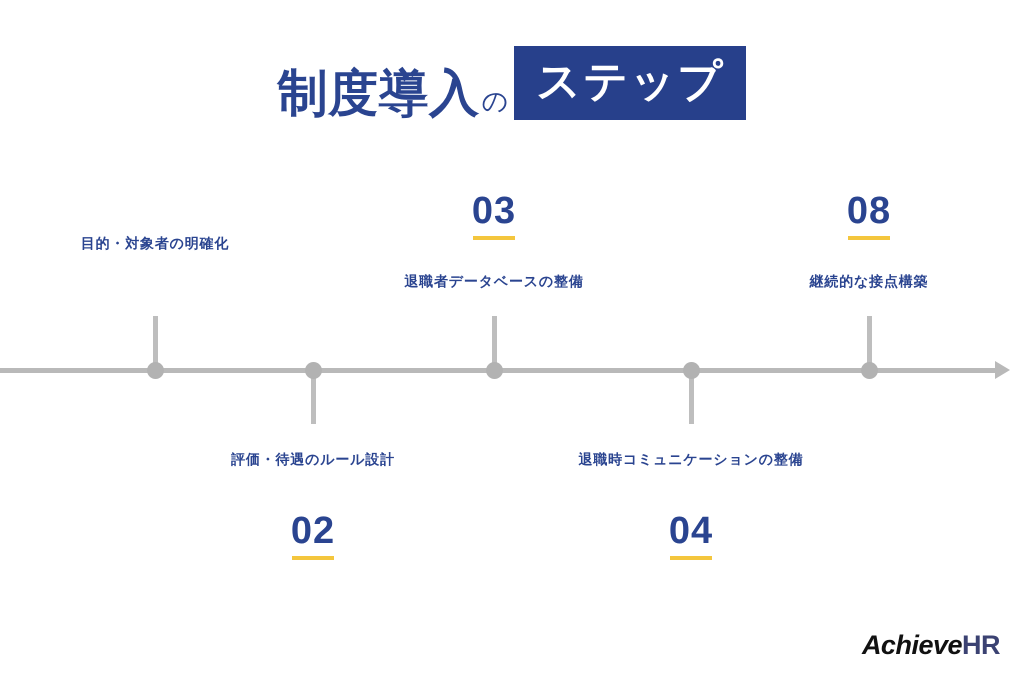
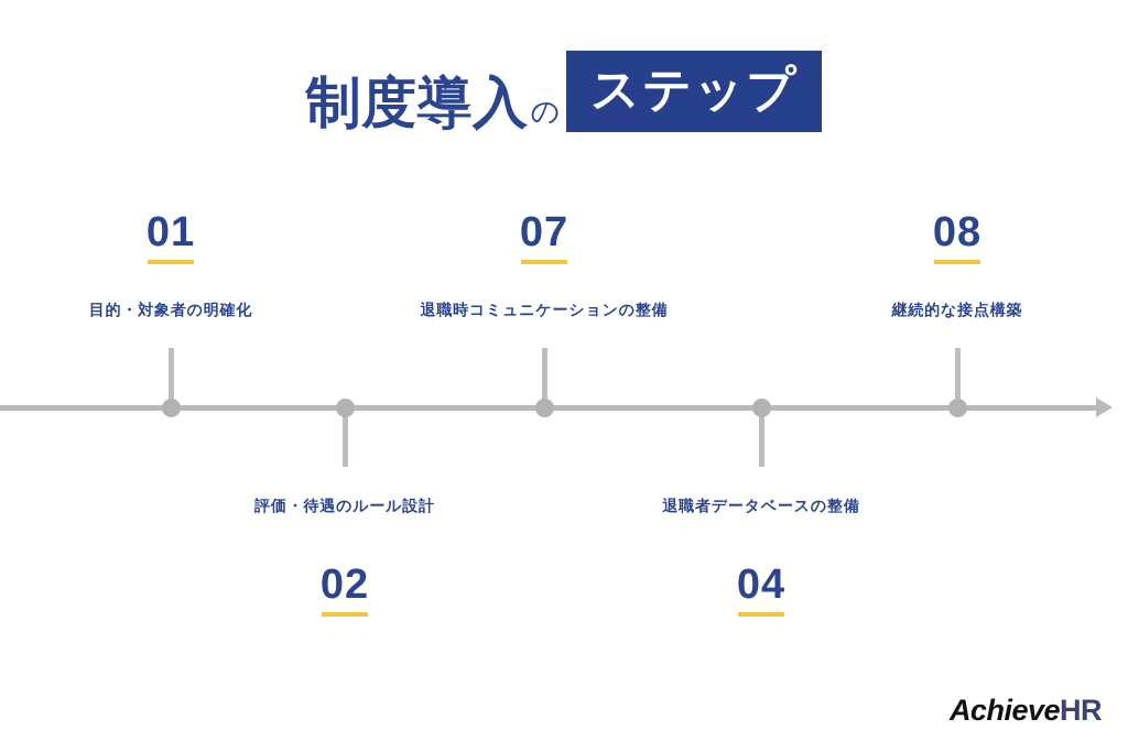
  制度導入
  の
  ステップ
+ 01
  目的・対象者の明確化
- 03
+ 07
- 退職者データベースの整備
+ 退職時コミュニケーションの整備
  08
  継続的な接点構築
  評価・待遇のルール設計
  02
- 退職時コミュニケーションの整備
+ 退職者データベースの整備
  04
  Achieve
  HR
